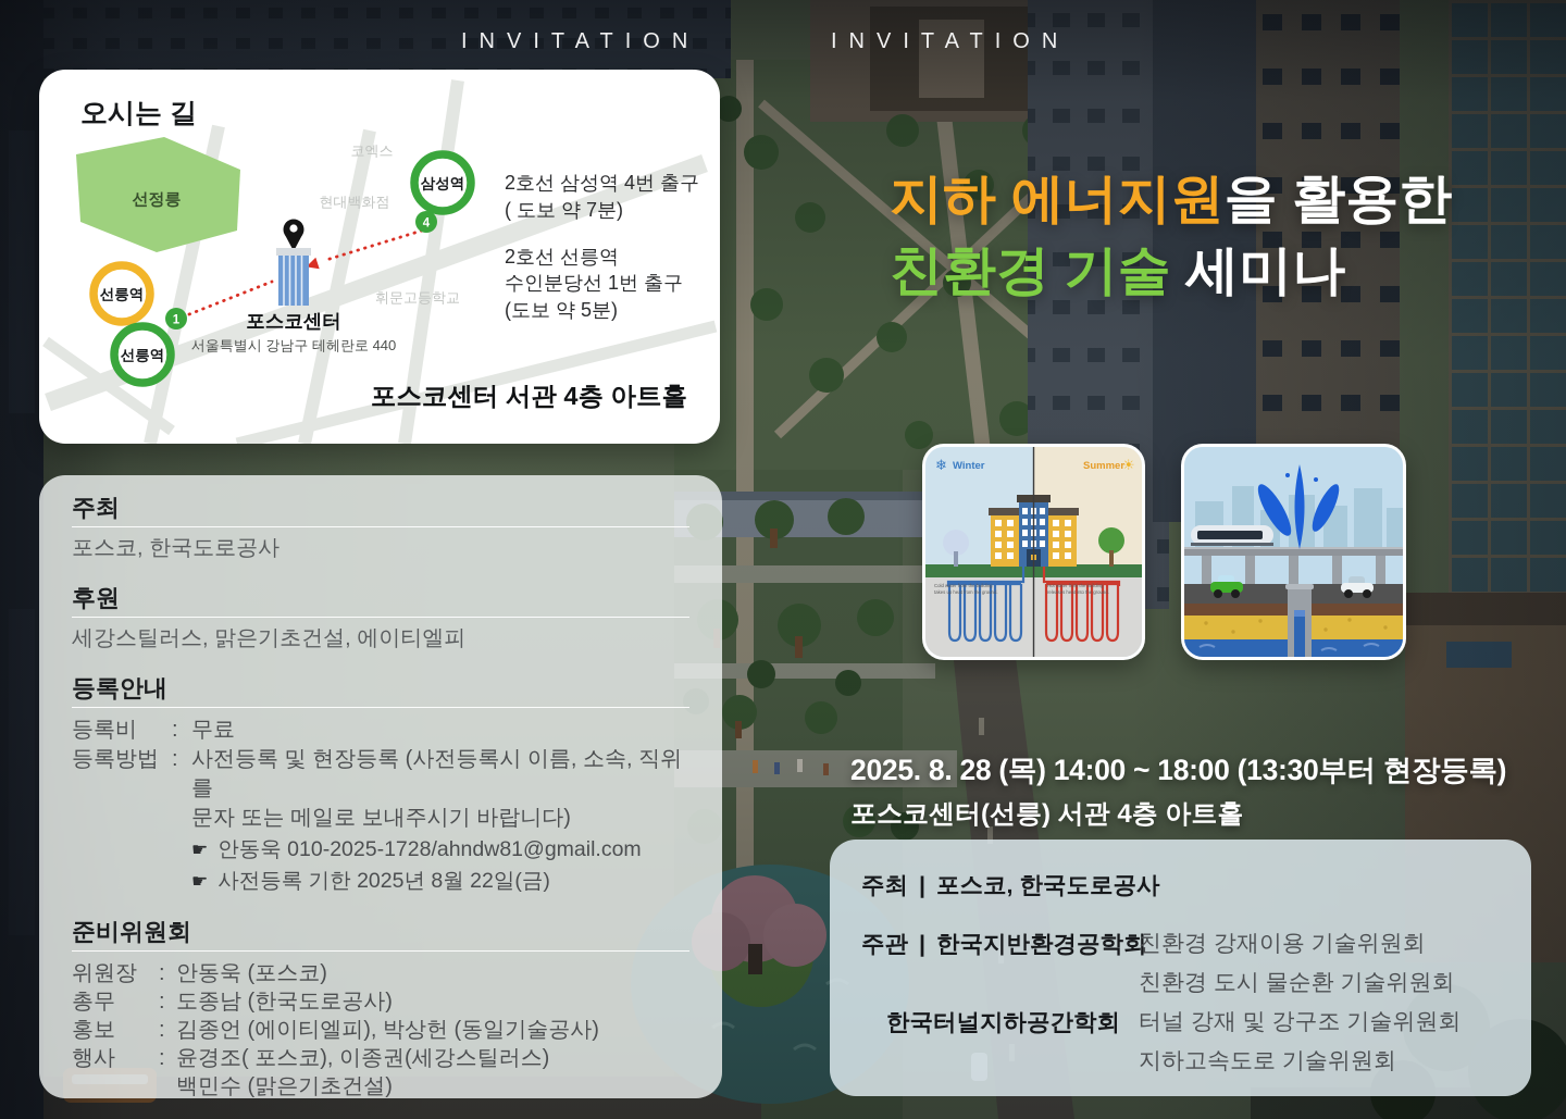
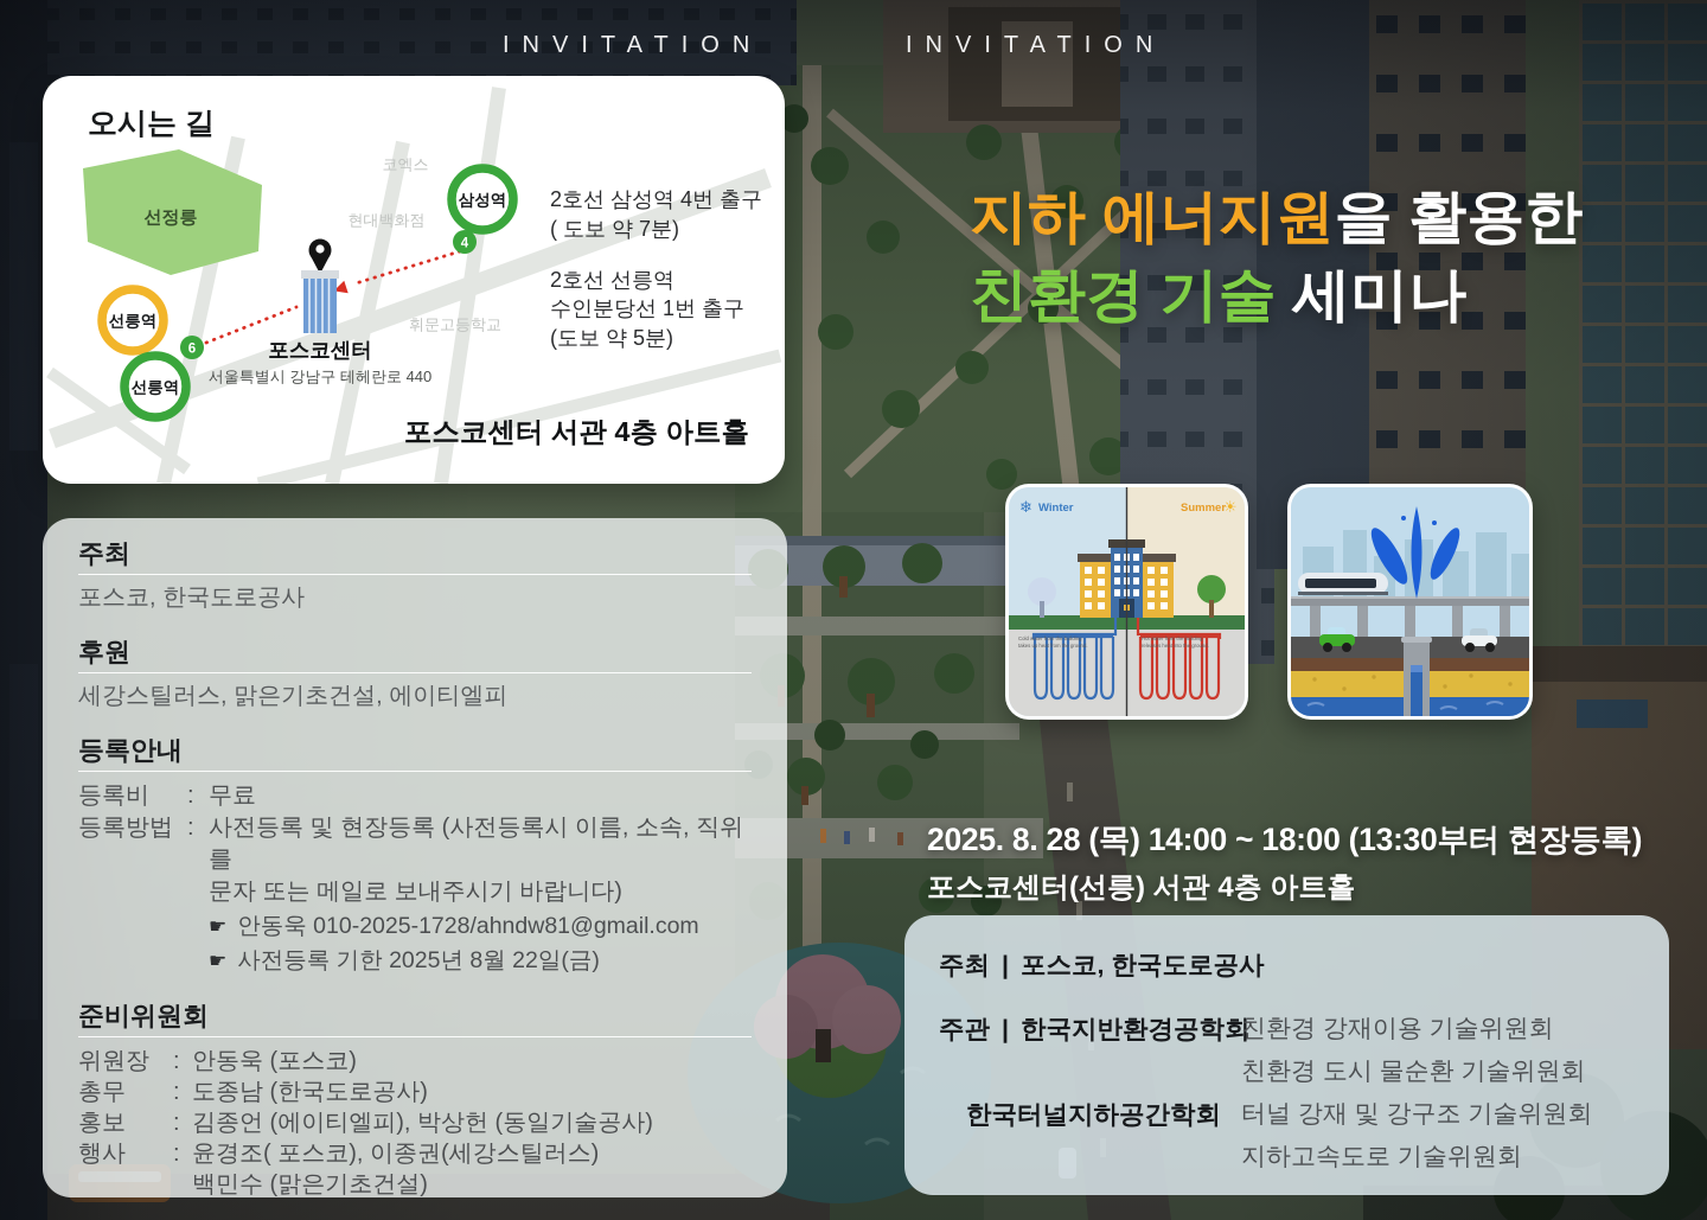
  INVITATION
  INVITATION
  선정릉
  코엑스
  현대백화점
  휘문고등학교
  포스코센터
  서울특별시 강남구 테헤란로 440
  삼성역
  4
  선릉역
  선릉역
- 1
+ 6
  오시는 길
  2호선 삼성역 4번 출구
  ( 도보 약 7분)
  2호선 선릉역
  수인분당선 1번 출구
  (도보 약 5분)
  포스코센터 서관 4층 아트홀
  지하 에너지원을 활용한
  친환경 기술 세미나
  ❄
  Winter
  Summer
  ☀
  2025. 8. 28 (목) 14:00 ~ 18:00 (13:30부터 현장등록)
  포스코센터(선릉) 서관 4층 아트홀
  주최
  포스코, 한국도로공사
  후원
  세강스틸러스, 맑은기초건설, 에이티엘피
  등록안내
  등록비
  :
  무료
  등록방법
  :
  사전등록 및 현장등록 (사전등록시 이름, 소속, 직위를
  문자 또는 메일로 보내주시기 바랍니다)
  ☛
  안동욱 010-2025-1728/ahndw81@gmail.com
  ☛
  사전등록 기한 2025년 8월 22일(금)
  준비위원회
  위원장
  :
  안동욱 (포스코)
  총무
  :
  도종남 (한국도로공사)
  홍보
  :
  김종언 (에이티엘피), 박상헌 (동일기술공사)
  행사
  :
  윤경조( 포스코), 이종권(세강스틸러스)
  백민수 (맑은기초건설)
  주최
  |
  포스코, 한국도로공사
  주관
  |
  한국지반환경공학회
  한국터널지하공간학회
  친환경 강재이용 기술위원회
  친환경 도시 물순환 기술위원회
  터널 강재 및 강구조 기술위원회
  지하고속도로 기술위원회
